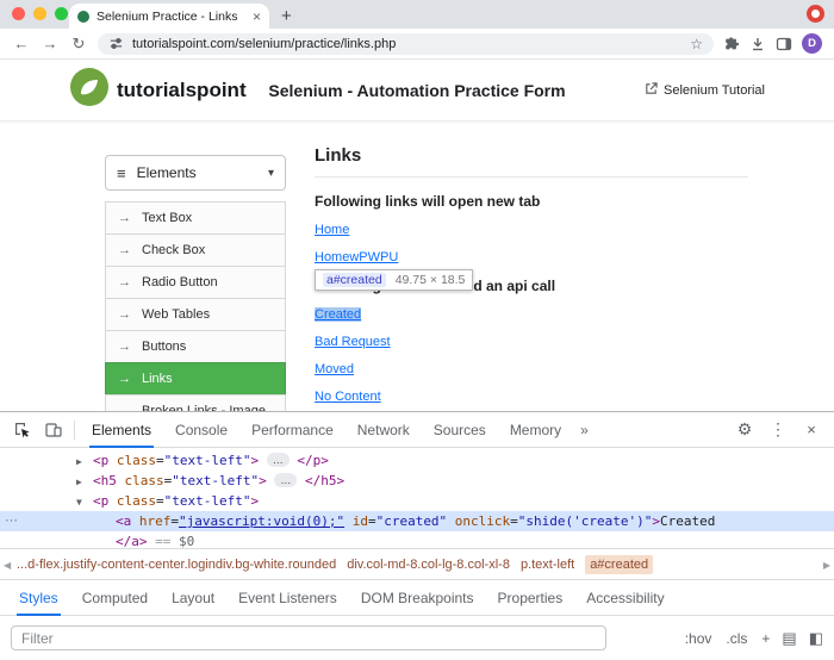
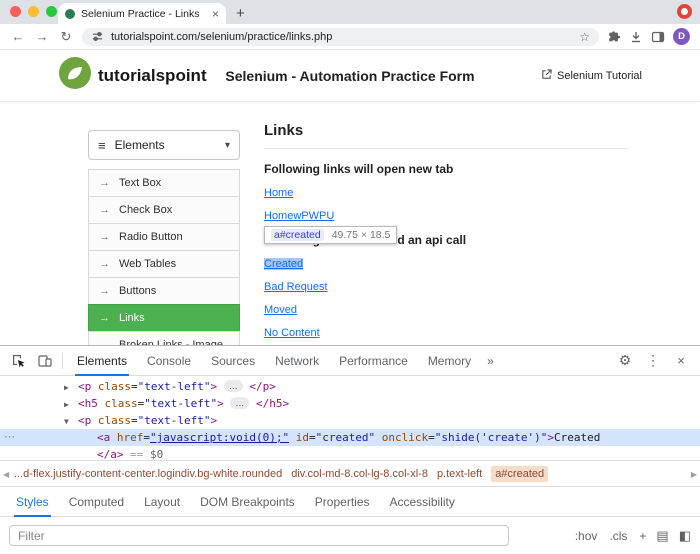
  Selenium Practice - Links
  ×
  +
  ←
  →
  ↻
  tutorialspoint.com/selenium/practice/links.php
  ☆
  D
  tutorialspoint
  Selenium - Automation Practice Form
  Selenium Tutorial
  ≡
  Elements
  ▾
  →
  Text Box
  →
  Check Box
  →
  Radio Button
  →
  Web Tables
  →
  Buttons
  →
  Links
  Links
  Following links will open new tab
  Home
  HomewPWPU
  a#created
  49.75 × 18.5
  Created
  Bad Request
  Moved
  No Content
  Elements
  Console
- Performance
+ Sources
  Network
- Sources
+ Performance
  Memory
  »
  ⚙
  ⋮
  ×
  ▶ <p class="text-left"> … </p>
  ▶ <h5 class="text-left"> … </h5>
  ▼ <p class="text-left">
  ⋯
  <a href="javascript:void(0);" id="created" onclick="shide('create')">Created
  </a> == $0
  ◀
  ...d-flex.justify-content-center.logindiv.bg-white.rounded
  div.col-md-8.col-lg-8.col-xl-8
  p.text-left
  a#created
  ▶
  Styles
  Computed
  Layout
- Event Listeners
  DOM Breakpoints
  Properties
  Accessibility
  Filter
  :hov
  .cls
  +
  ▤
  ◧
